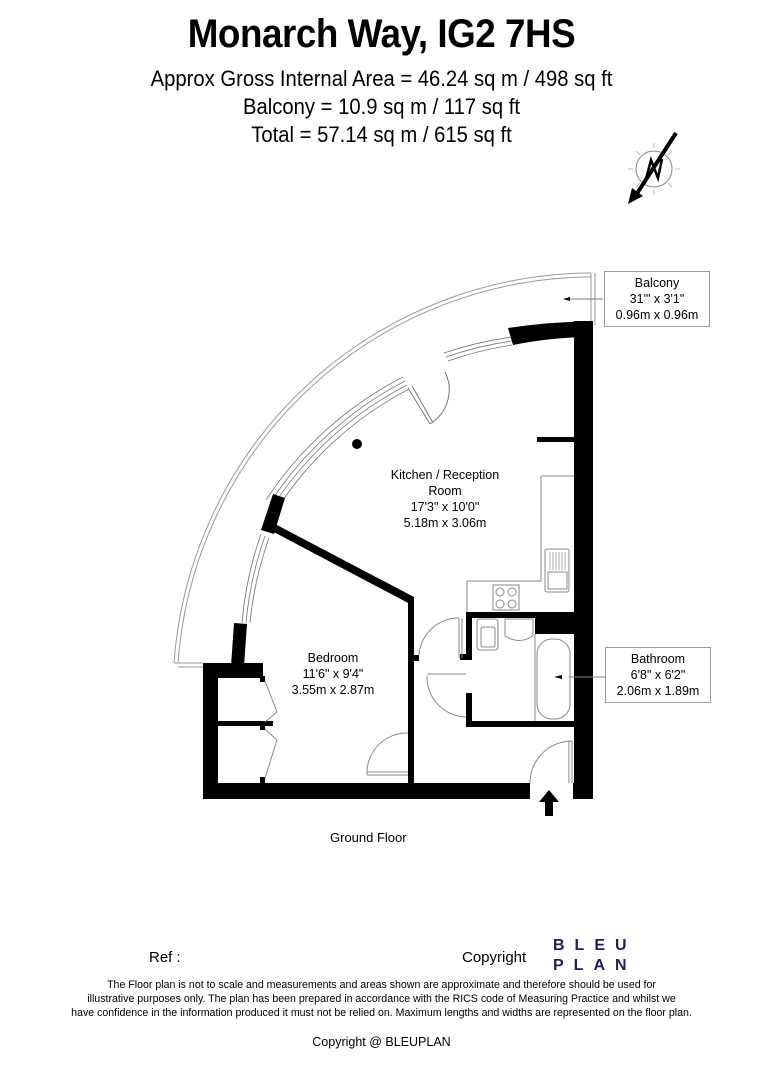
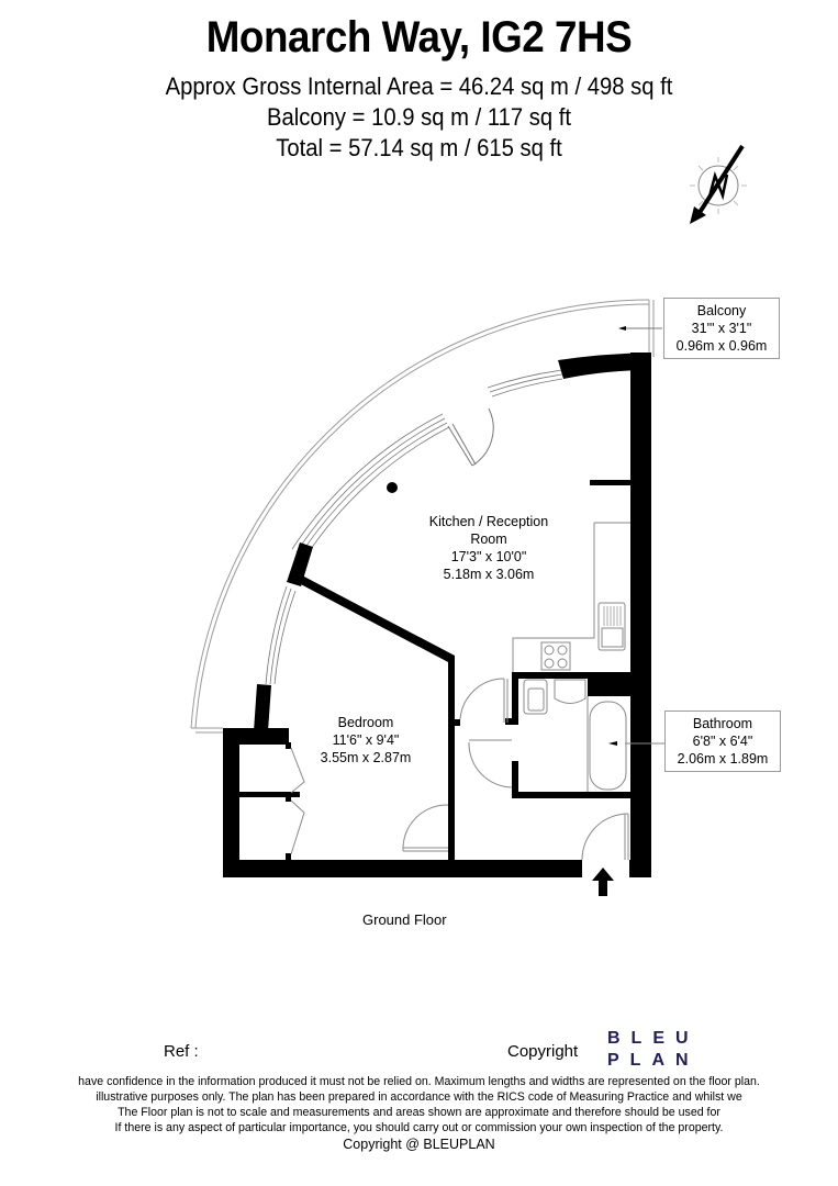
  Monarch Way, IG2 7HS
  Approx Gross Internal Area = 46.24 sq m / 498 sq ft
  Balcony = 10.9 sq m / 117 sq ft
  Total = 57.14 sq m / 615 sq ft
  Kitchen / Reception
  Room
  17'3" x 10'0"
  5.18m x 3.06m
  Bedroom
  11'6" x 9'4"
  3.55m x 2.87m
  Balcony
  31'" x 3'1"
  0.96m x 0.96m
  Bathroom
- 6'8" x 6'2"
+ 6'8" x 6'4"
  2.06m x 1.89m
  Ground Floor
  Ref :
  Copyright
  BLEU
  PLAN
- The Floor plan is not to scale and measurements and areas shown are approximate and therefore should be used for
+ have confidence in the information produced it must not be relied on. Maximum lengths and widths are represented on the floor plan.
  illustrative purposes only. The plan has been prepared in accordance with the RICS code of Measuring Practice and whilst we
- have confidence in the information produced it must not be relied on. Maximum lengths and widths are represented on the floor plan.
+ The Floor plan is not to scale and measurements and areas shown are approximate and therefore should be used for
+ If there is any aspect of particular importance, you should carry out or commission your own inspection of the property.
  Copyright @ BLEUPLAN
